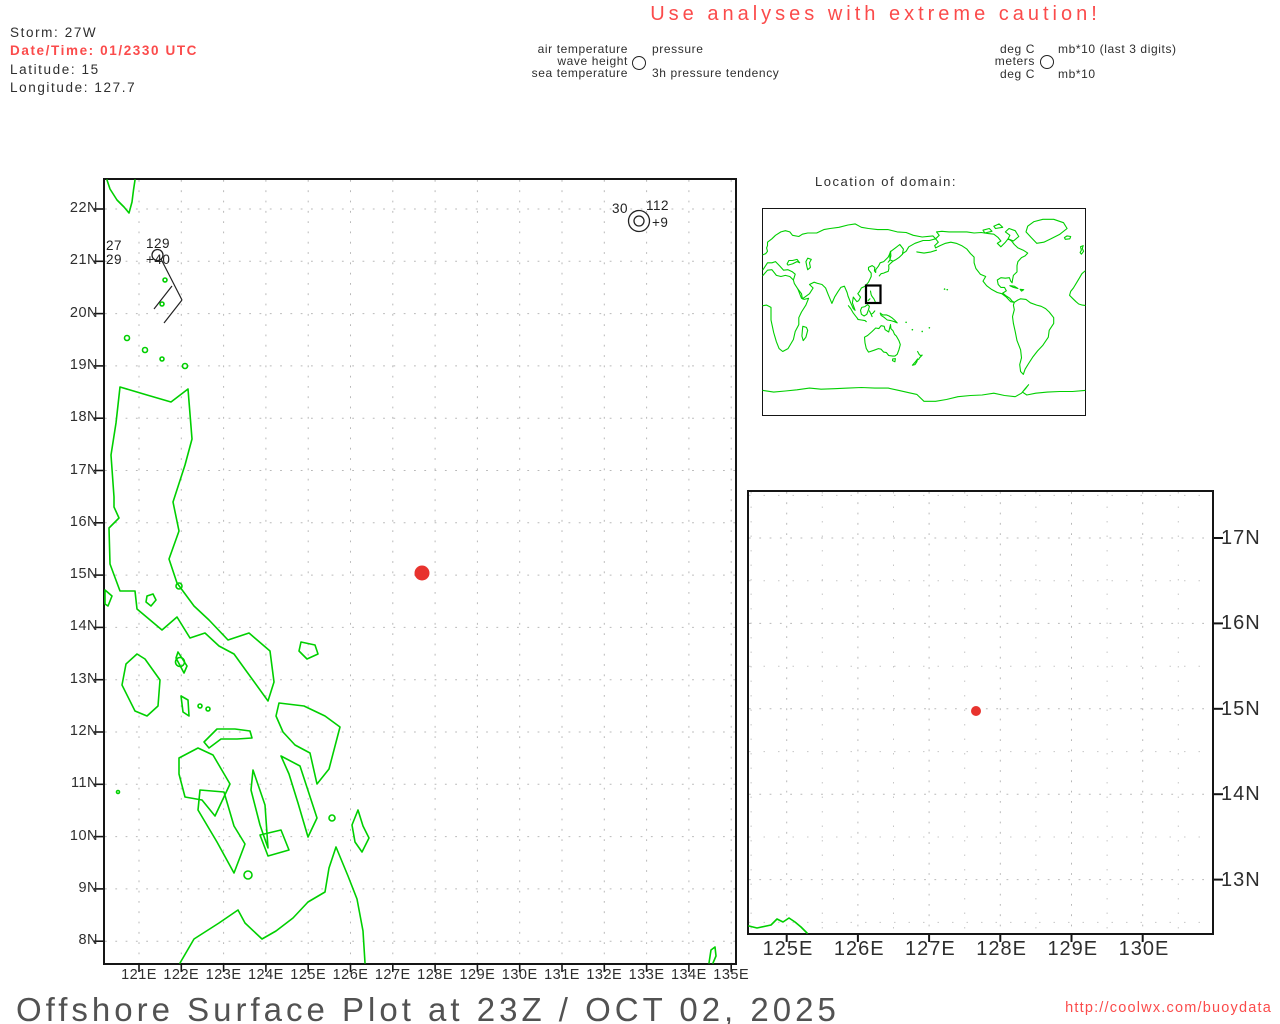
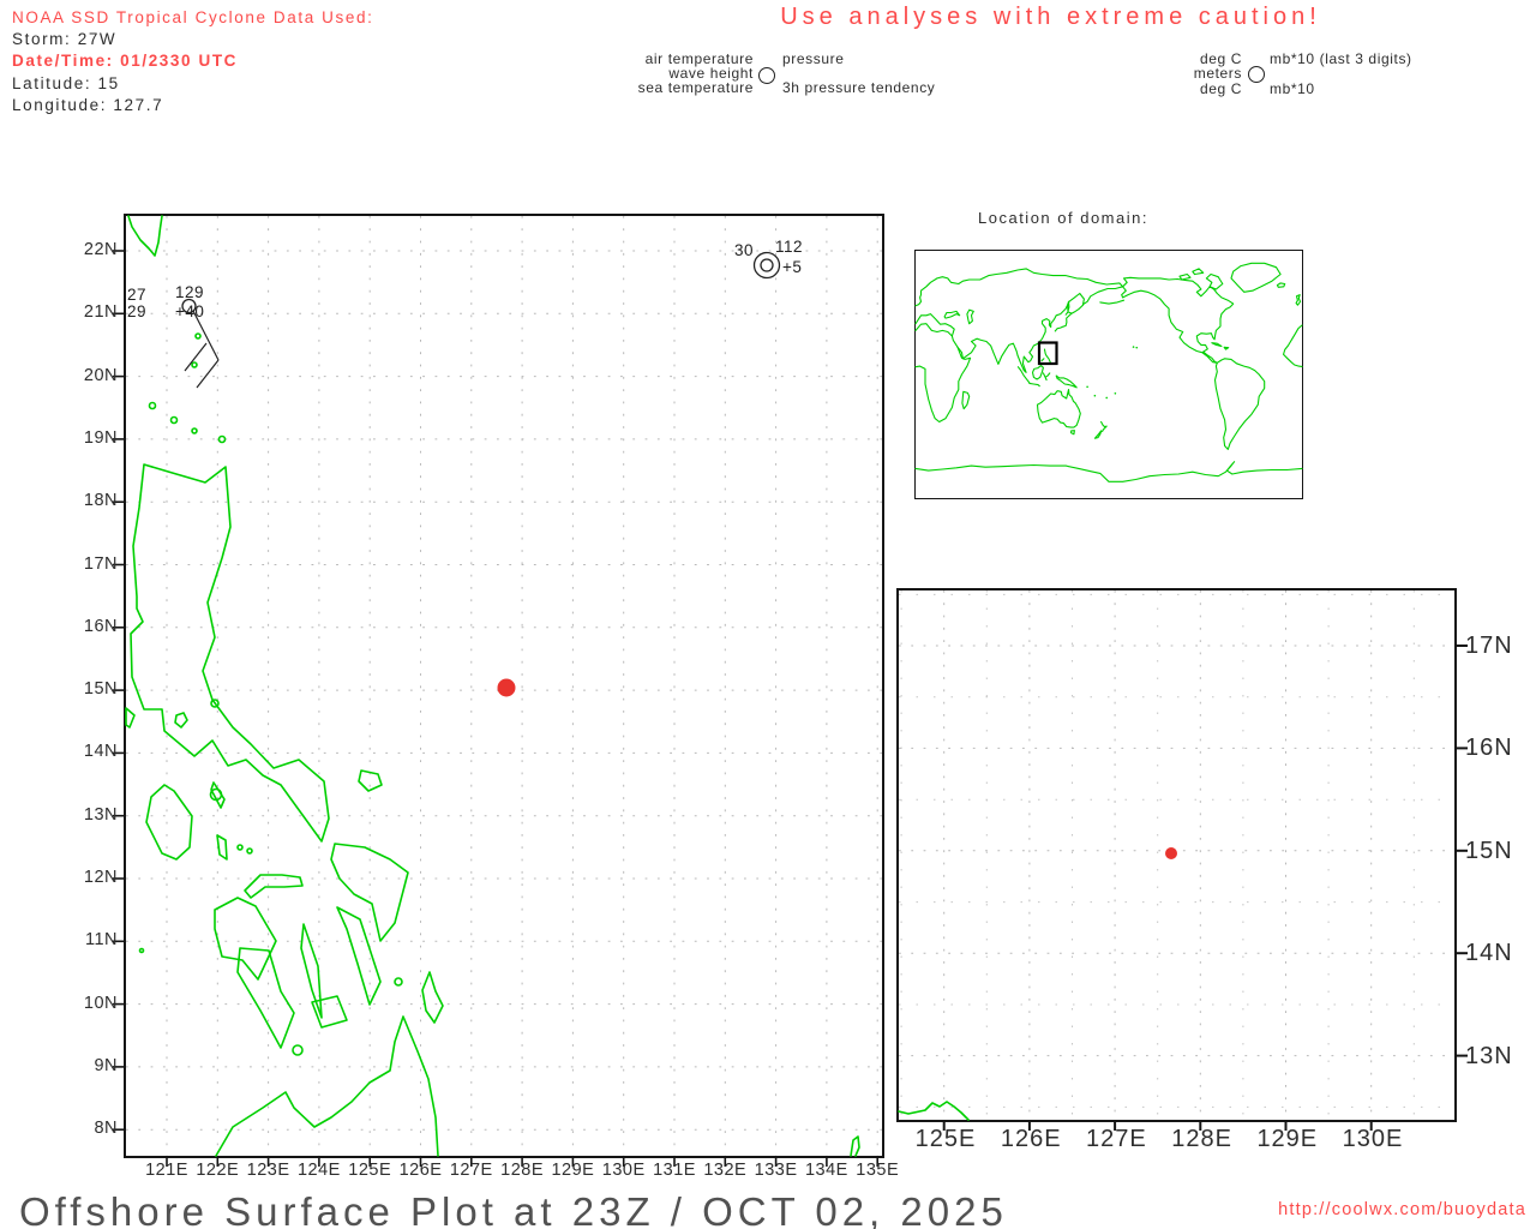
+ NOAA SSD Tropical Cyclone Data Used:
  Storm: 27W
  Date/Time: 01/2330 UTC
  Latitude: 15
  Longitude: 127.7
  Use analyses with extreme caution!
  air temperature
  wave height
  sea temperature
  pressure
  3h pressure tendency
  deg C
  meters
  deg C
  mb*10 (last 3 digits)
  mb*10
  27
  129
  29
  +40
  30
  112
- +9
+ +5
  Location of domain:
  22N
  21N
  20N
  19N
  18N
  17N
  16N
  15N
  14N
  13N
  12N
  11N
  10N
  9N
  8N
  121E
  122E
  123E
  124E
  125E
  126E
  127E
  128E
  129E
  130E
  131E
  132E
  133E
  134E
  135E
  17N
  16N
  15N
  14N
  13N
  125E
  126E
  127E
  128E
  129E
  130E
  Offshore Surface Plot at 23Z / OCT 02, 2025
  http://coolwx.com/buoydata
